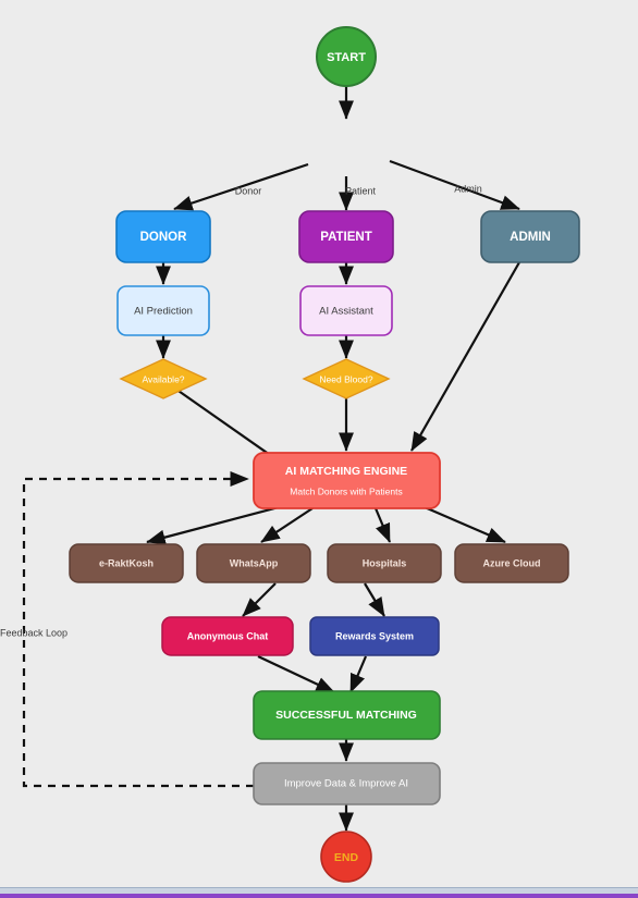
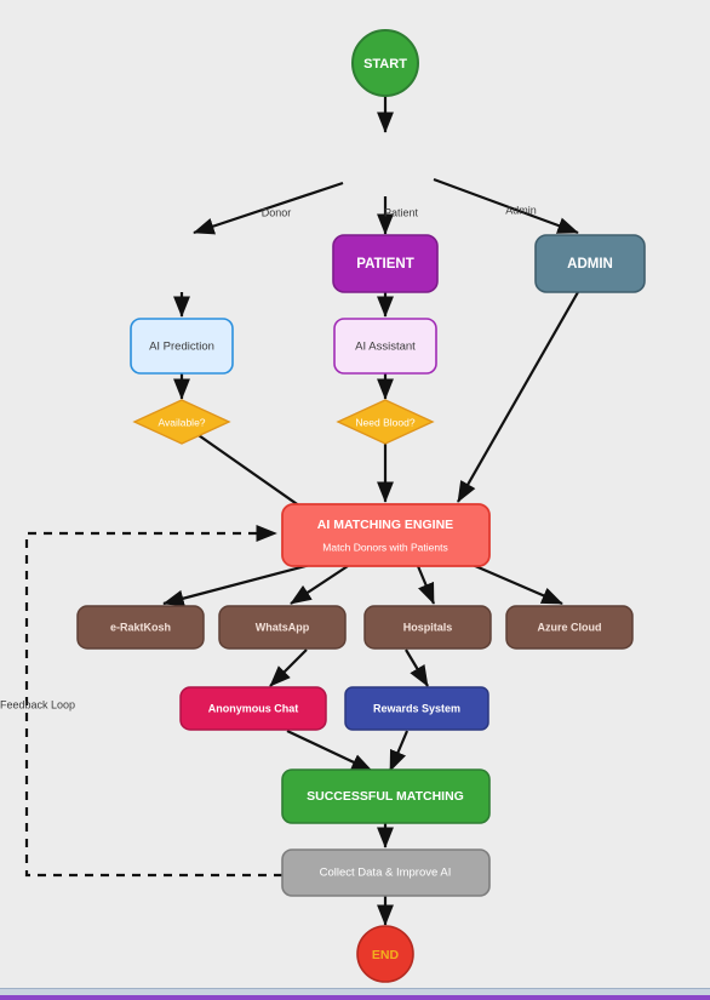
  Donor
  Patient
  Admin
  Feedback Loop
  START
- DONOR
  PATIENT
  ADMIN
  AI Prediction
  AI Assistant
  Available?
  Need Blood?
  AI MATCHING ENGINE
  Match Donors with Patients
  e-RaktKosh
  WhatsApp
  Hospitals
  Azure Cloud
  Anonymous Chat
  Rewards System
  SUCCESSFUL MATCHING
- Improve Data & Improve AI
+ Collect Data & Improve AI
  END
